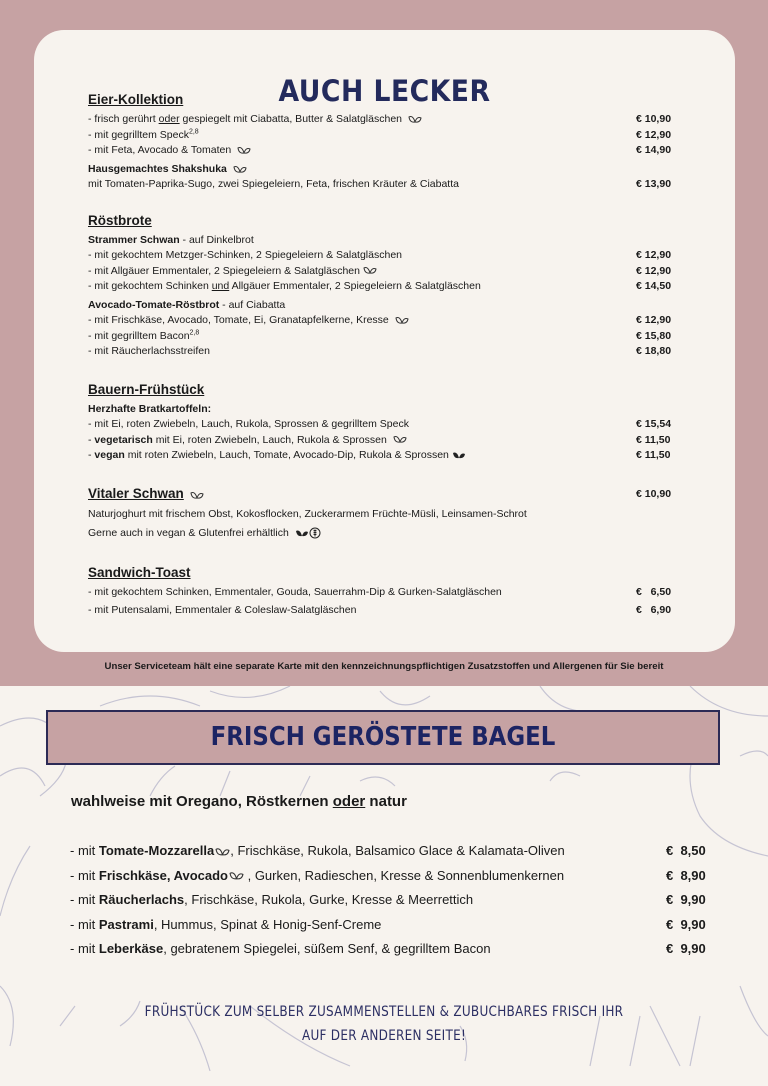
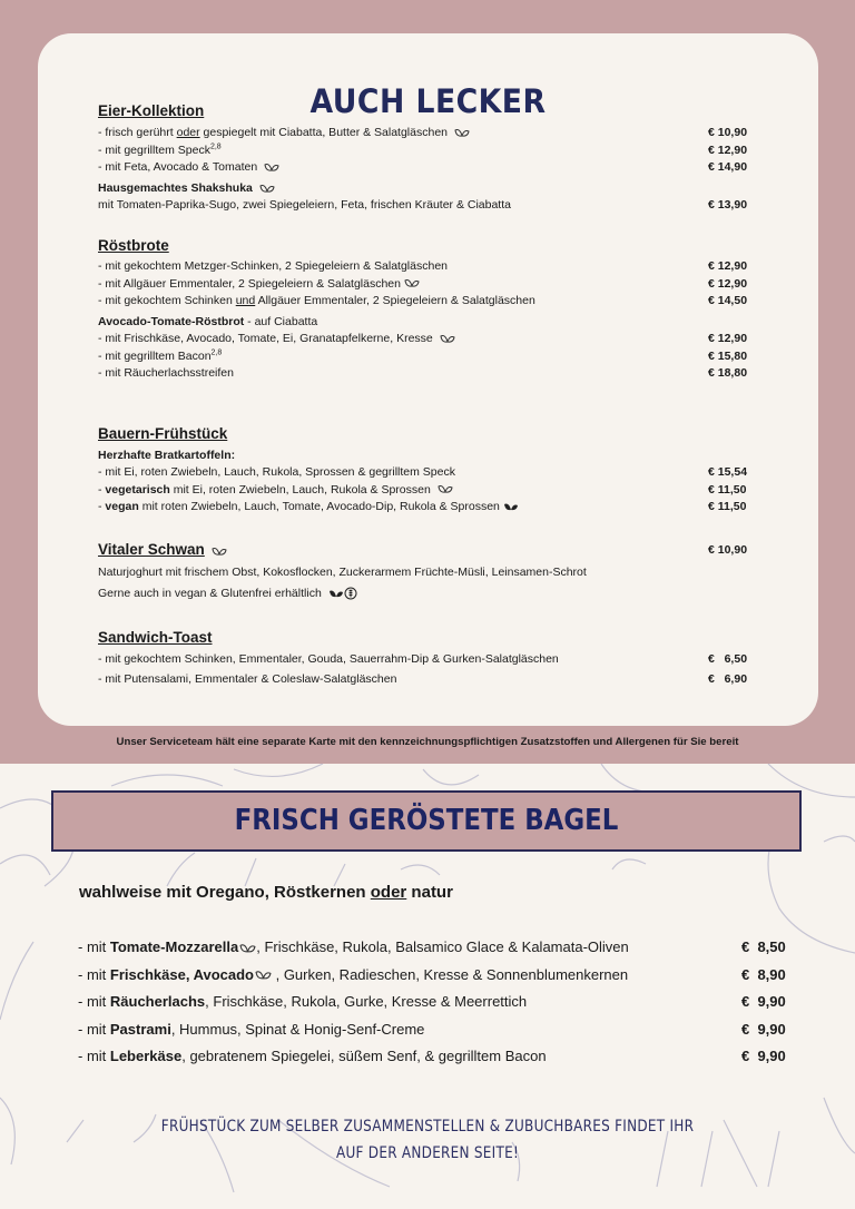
  AUCH LECKER
  Eier-Kollektion
  - frisch gerührt oder gespiegelt mit Ciabatta, Butter & Salatgläschen
  € 10,90
  - mit gegrilltem Speck
  € 12,90
  - mit Feta, Avocado & Tomaten
  € 14,90
  Hausgemachtes Shakshuka
  mit Tomaten-Paprika-Sugo, zwei Spiegeleiern, Feta, frischen Kräuter & Ciabatta
  € 13,90
  Röstbrote
- Strammer Schwan - auf Dinkelbrot
  - mit gekochtem Metzger-Schinken, 2 Spiegeleiern & Salatgläschen
  € 12,90
  - mit Allgäuer Emmentaler, 2 Spiegeleiern & Salatgläschen
  € 12,90
  - mit gekochtem Schinken und Allgäuer Emmentaler, 2 Spiegeleiern & Salatgläschen
  € 14,50
  Avocado-Tomate-Röstbrot - auf Ciabatta
  - mit Frischkäse, Avocado, Tomate, Ei, Granatapfelkerne, Kresse
  € 12,90
  - mit gegrilltem Bacon
  € 15,80
  - mit Räucherlachsstreifen
  € 18,80
  Bauern-Frühstück
  Herzhafte Bratkartoffeln:
  - mit Ei, roten Zwiebeln, Lauch, Rukola, Sprossen & gegrilltem Speck
  € 15,54
  - vegetarisch mit Ei, roten Zwiebeln, Lauch, Rukola & Sprossen
  € 11,50
  - vegan mit roten Zwiebeln, Lauch, Tomate, Avocado-Dip, Rukola & Sprossen
  € 11,50
  Vitaler Schwan
  € 10,90
  Naturjoghurt mit frischem Obst, Kokosflocken, Zuckerarmem Früchte-Müsli, Leinsamen-Schrot
  Gerne auch in vegan & Glutenfrei erhältlich
  Sandwich-Toast
  - mit gekochtem Schinken, Emmentaler, Gouda, Sauerrahm-Dip & Gurken-Salatgläschen
  € 6,50
  - mit Putensalami, Emmentaler & Coleslaw-Salatgläschen
  € 6,90
  Unser Serviceteam hält eine separate Karte mit den kennzeichnungspflichtigen Zusatzstoffen und Allergenen für Sie bereit
  FRISCH GERÖSTETE BAGEL
  wahlweise mit Oregano, Röstkernen oder natur
  - mit Tomate-Mozzarella , Frischkäse, Rukola, Balsamico Glace & Kalamata-Oliven
  € 8,50
  - mit Frischkäse, Avocado , Gurken, Radieschen, Kresse & Sonnenblumenkernen
  € 8,90
  - mit Räucherlachs, Frischkäse, Rukola, Gurke, Kresse & Meerrettich
  € 9,90
  - mit Pastrami, Hummus, Spinat & Honig-Senf-Creme
  € 9,90
  - mit Leberkäse, gebratenem Spiegelei, süßem Senf, & gegrilltem Bacon
  € 9,90
- FRÜHSTÜCK ZUM SELBER ZUSAMMENSTELLEN & ZUBUCHBARES FRISCH IHR
+ FRÜHSTÜCK ZUM SELBER ZUSAMMENSTELLEN & ZUBUCHBARES FINDET IHR
  AUF DER ANDEREN SEITE!
